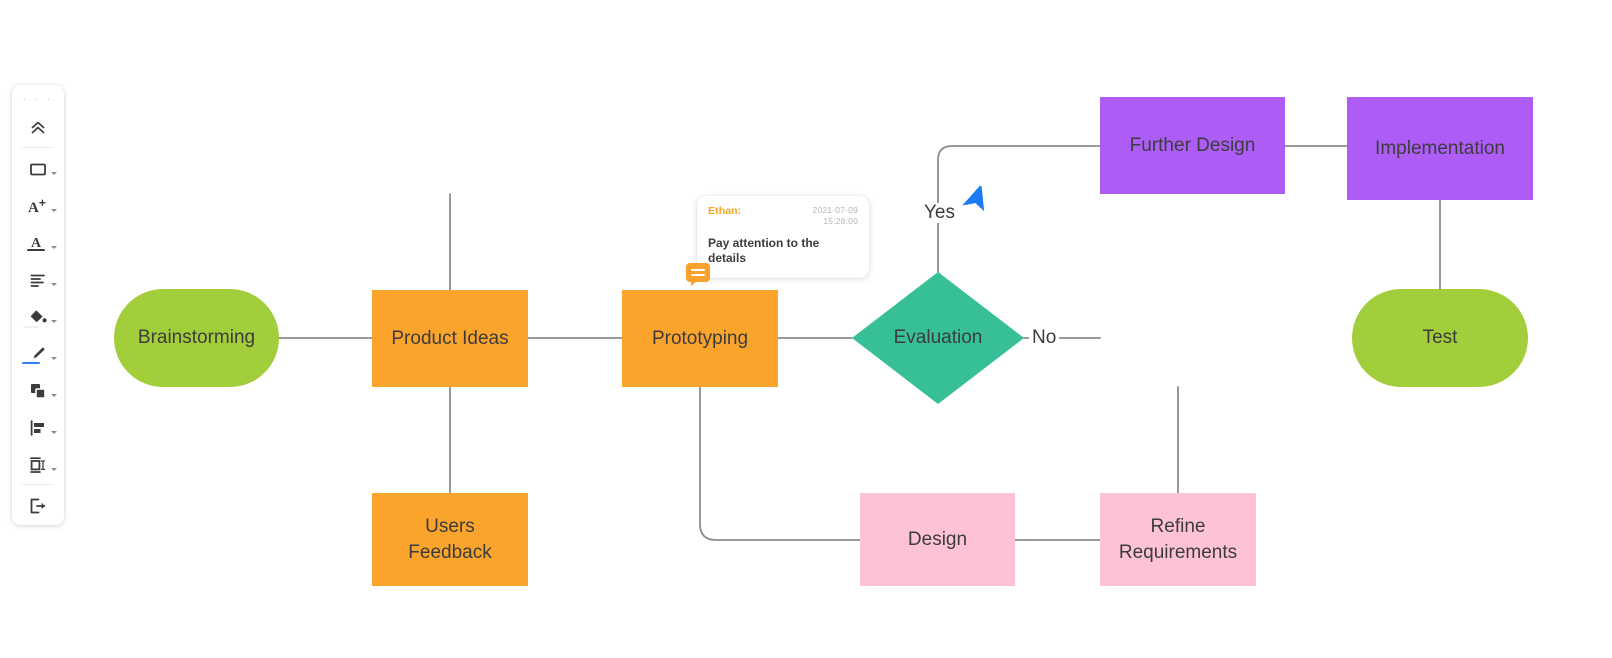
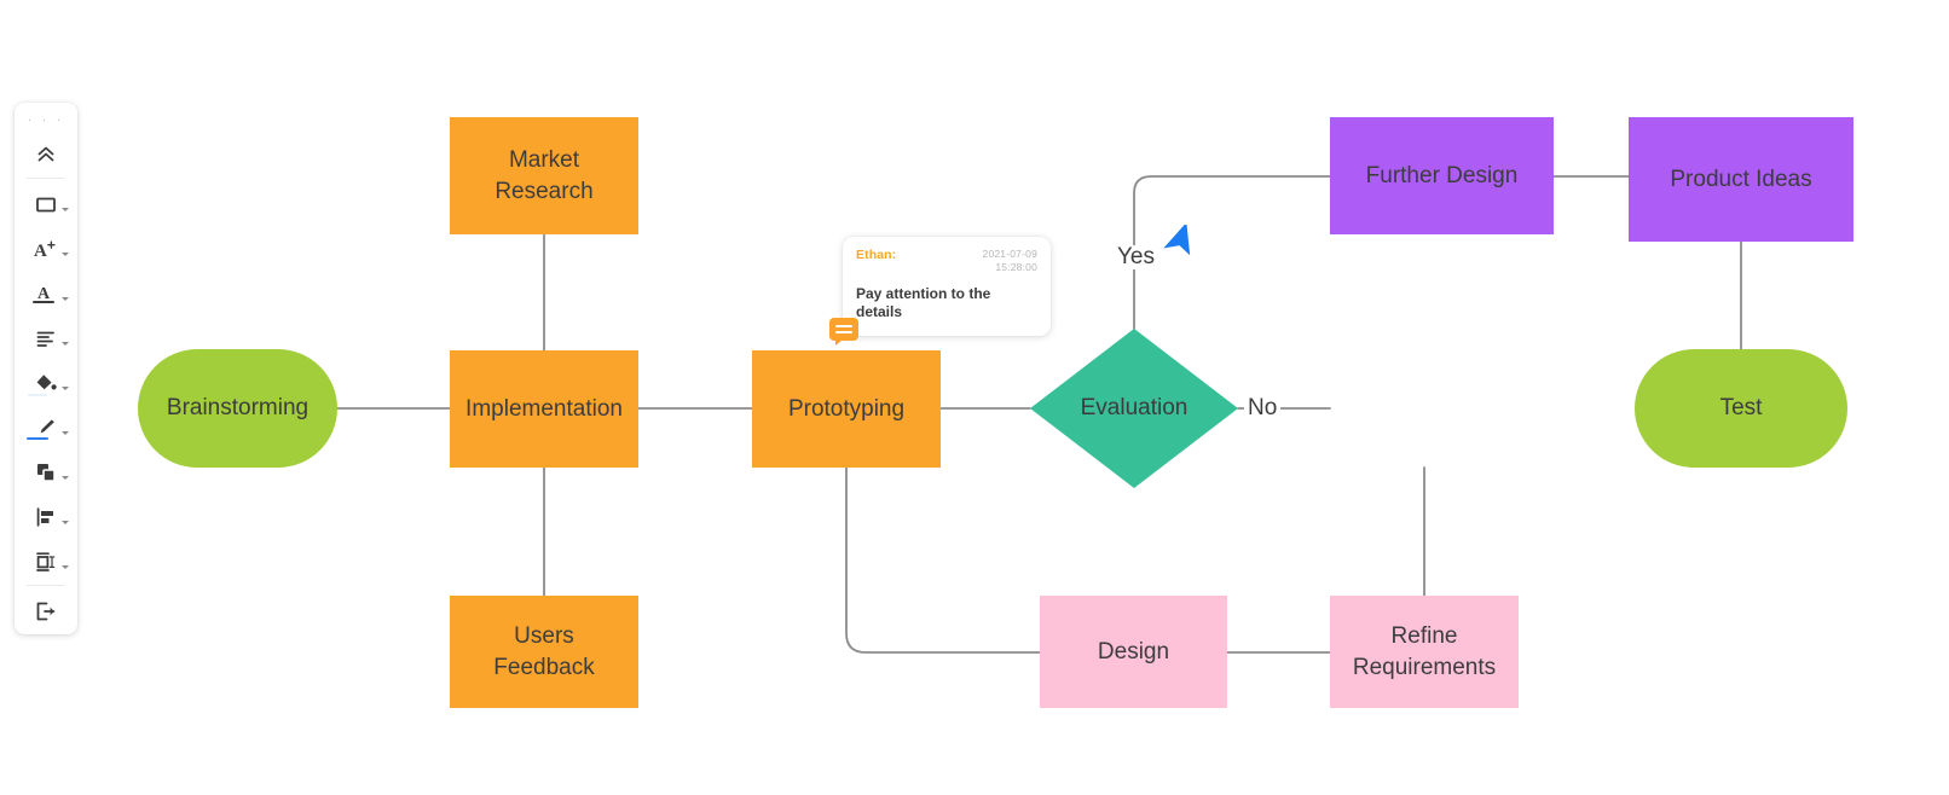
  Brainstorming
+ Market
+ Research
- Product Ideas
+ Implementation
  Users
  Feedback
  Prototyping
  Evaluation
  Further Design
- Implementation
+ Product Ideas
  Test
  Design
  Refine
  Requirements
  Yes
  No
  Ethan:
  2021-07-09
  15:28:00
  Pay attention to the details
  · · ·
  A
  A
